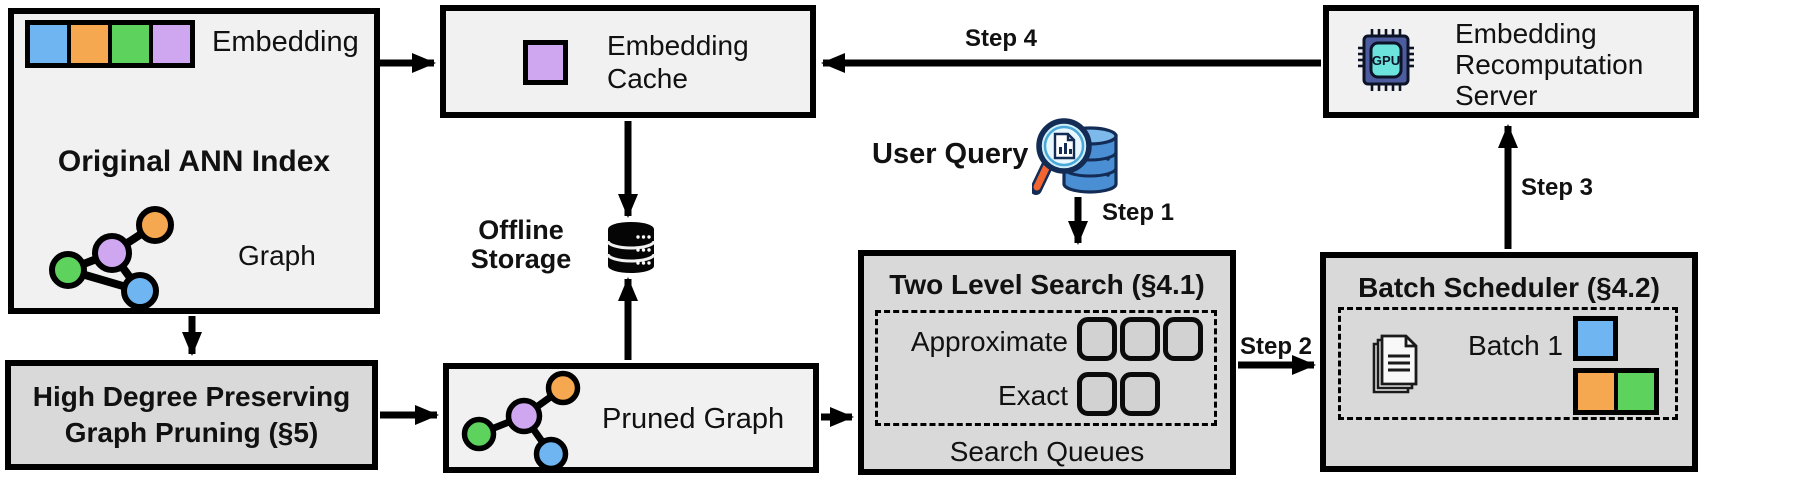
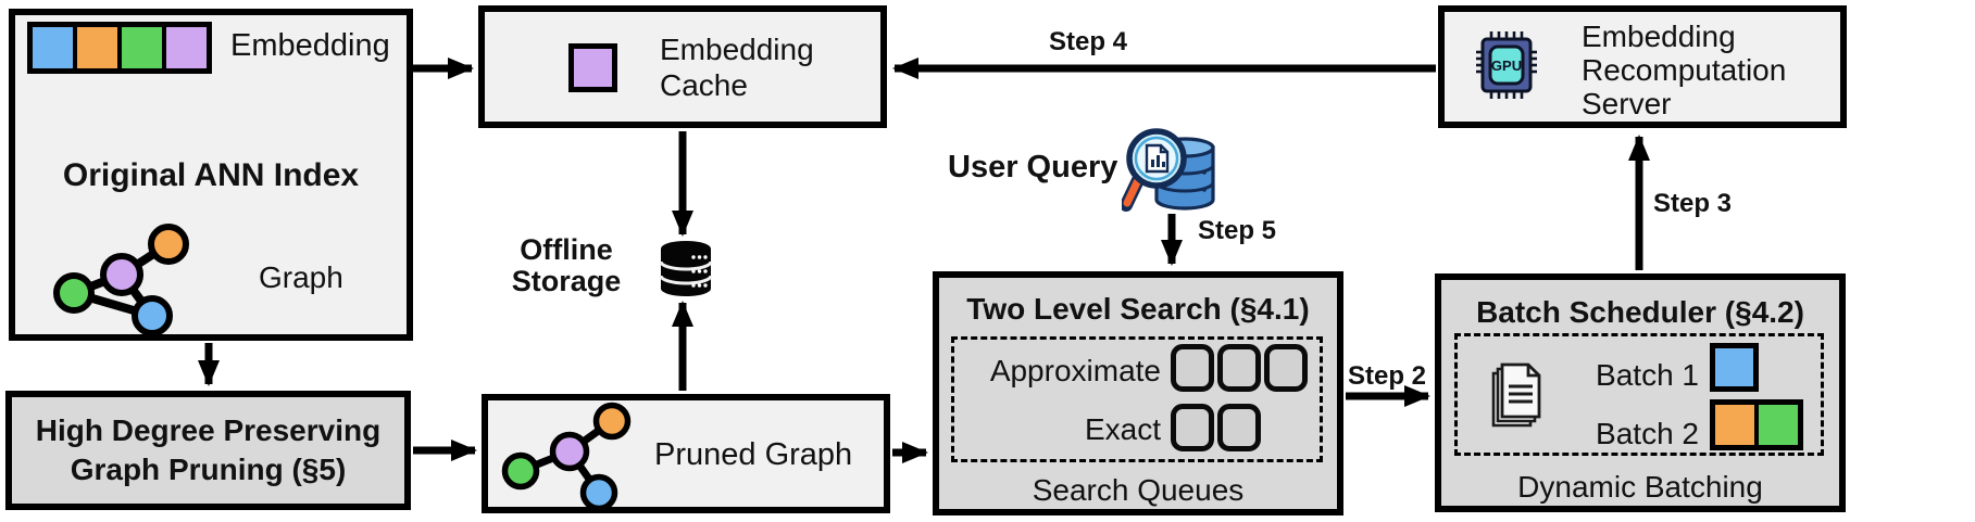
  Embedding
  Original ANN Index
  Graph
  Embedding Cache
  GPU
  Embedding Recomputation Server
  Offline
  Storage
  User Query
  High Degree Preserving
  Graph Pruning (§5)
  Pruned Graph
  Two Level Search (§4.1)
  Approximate
  Exact
  Search Queues
  Batch Scheduler (§4.2)
  Batch 1
+ Batch 2
+ Dynamic Batching
- Step 1
+ Step 5
  Step 2
  Step 3
  Step 4
